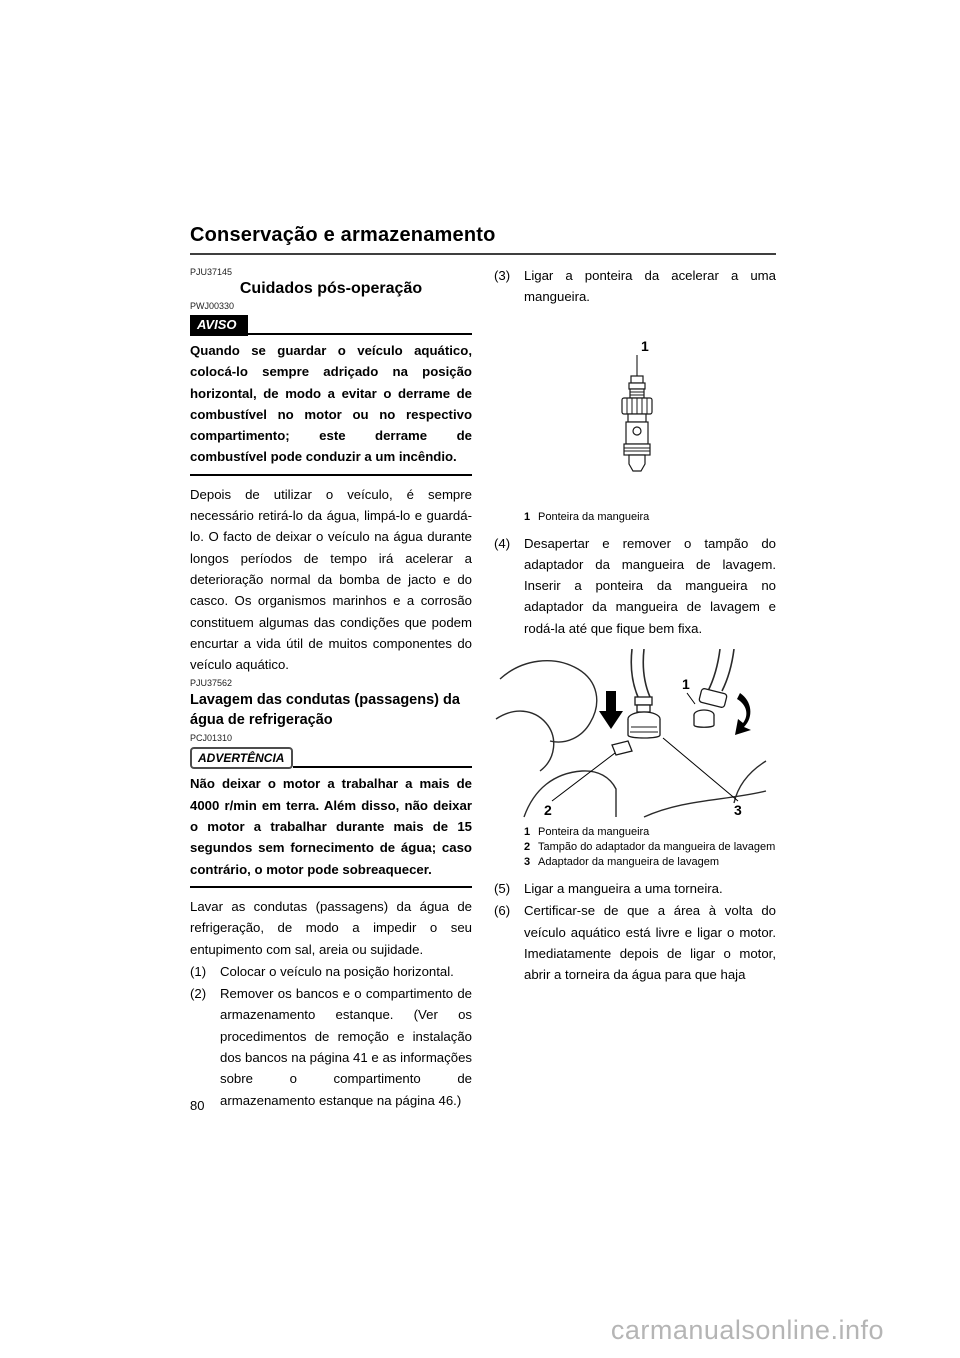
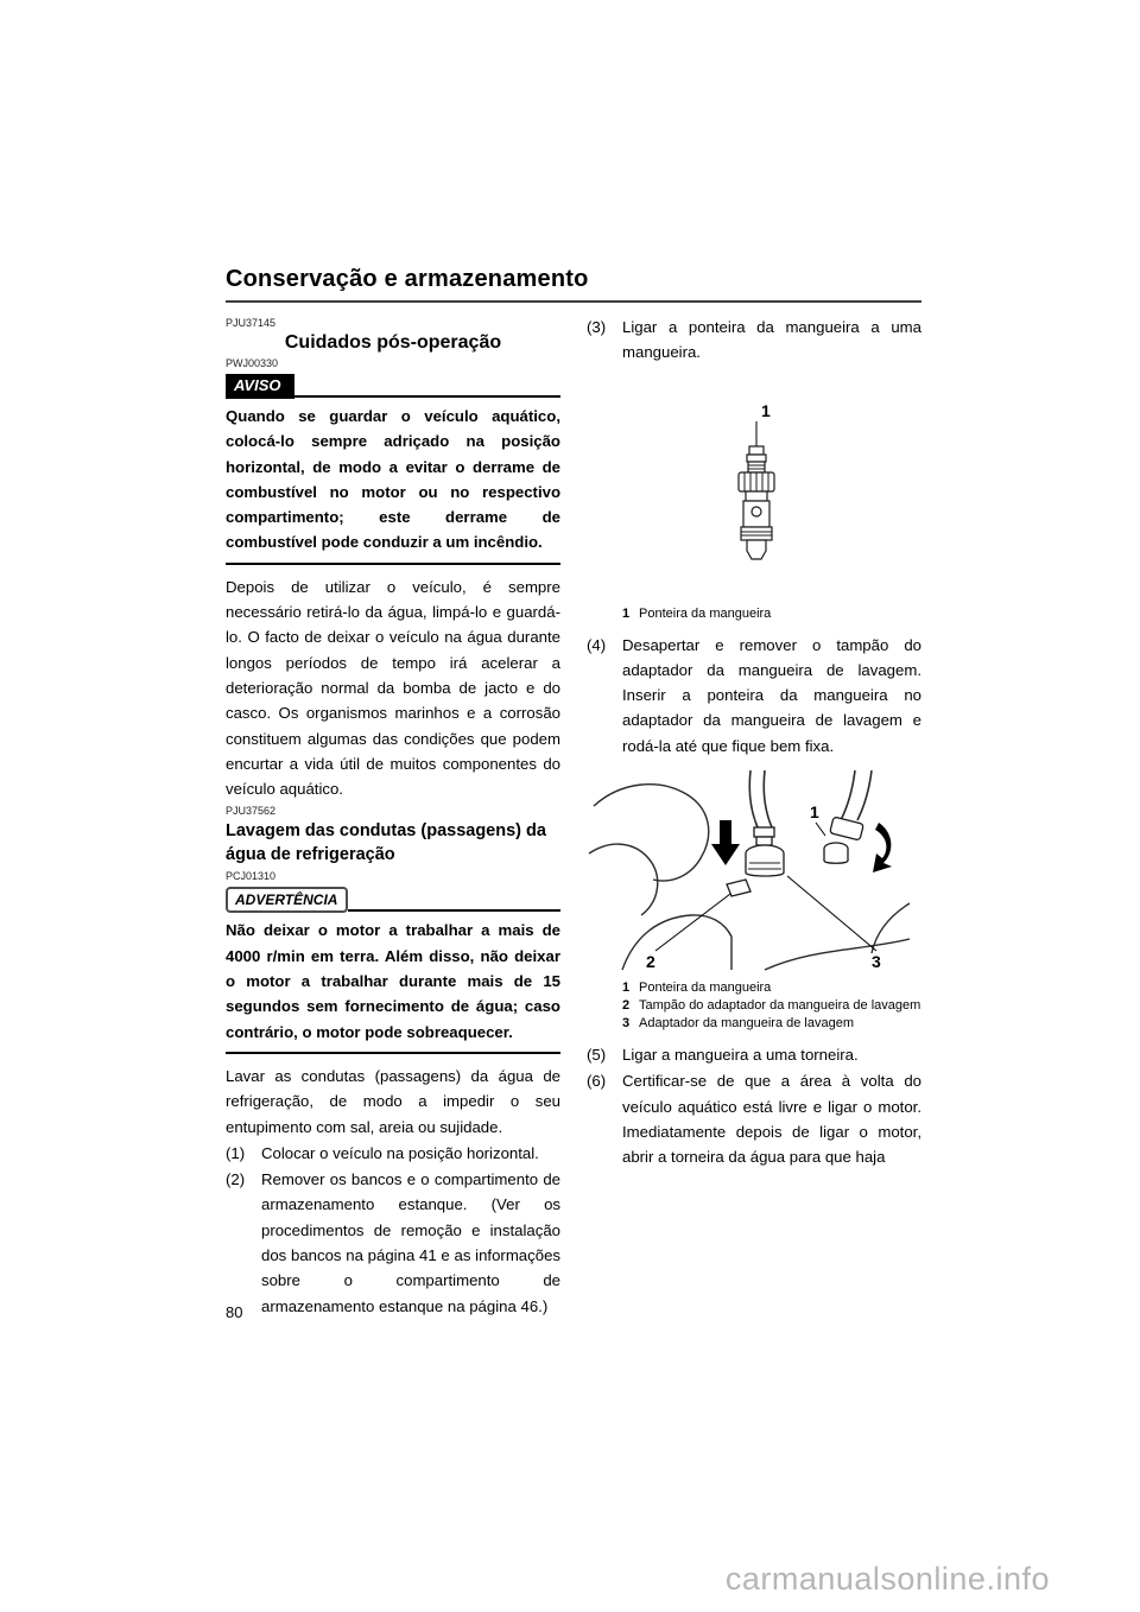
  Conservação e armazenamento
  PJU37145
  Cuidados pós-operação
  PWJ00330
  AVISO
  Quando se guardar o veículo aquático, colocá-lo sempre adriçado na posição horizontal, de modo a evitar o derrame de combustível no motor ou no respectivo compartimento; este derrame de combustível pode conduzir a um incêndio.
  Depois de utilizar o veículo, é sempre necessário retirá-lo da água, limpá-lo e guardá-lo. O facto de deixar o veículo na água durante longos períodos de tempo irá acelerar a deterioração normal da bomba de jacto e do casco. Os organismos marinhos e a corrosão constituem algumas das condições que podem encurtar a vida útil de muitos componentes do veículo aquático.
  PJU37562
  Lavagem das condutas (passagens) da água de refrigeração
  PCJ01310
  ADVERTÊNCIA
  Não deixar o motor a trabalhar a mais de 4000 r/min em terra. Além disso, não deixar o motor a trabalhar durante mais de 15 segundos sem fornecimento de água; caso contrário, o motor pode sobreaquecer.
  Lavar as condutas (passagens) da água de refrigeração, de modo a impedir o seu entupimento com sal, areia ou sujidade.
  (1)
  Colocar o veículo na posição horizontal.
  (2)
  Remover os bancos e o compartimento de armazenamento estanque. (Ver os procedimentos de remoção e instalação dos bancos na página 41 e as informações sobre o compartimento de armazenamento estanque na página 46.)
  (3)
- Ligar a ponteira da acelerar a uma mangueira.
+ Ligar a ponteira da mangueira a uma mangueira.
  1
  1
  Ponteira da mangueira
  (4)
  Desapertar e remover o tampão do adaptador da mangueira de lavagem. Inserir a ponteira da mangueira no adaptador da mangueira de lavagem e rodá-la até que fique bem fixa.
  1
  2
  3
  1
  Ponteira da mangueira
  2
  Tampão do adaptador da mangueira de lavagem
  3
  Adaptador da mangueira de lavagem
  (5)
  Ligar a mangueira a uma torneira.
  (6)
  Certificar-se de que a área à volta do veículo aquático está livre e ligar o motor. Imediatamente depois de ligar o motor, abrir a torneira da água para que haja
  80
  carmanualsonline.info
